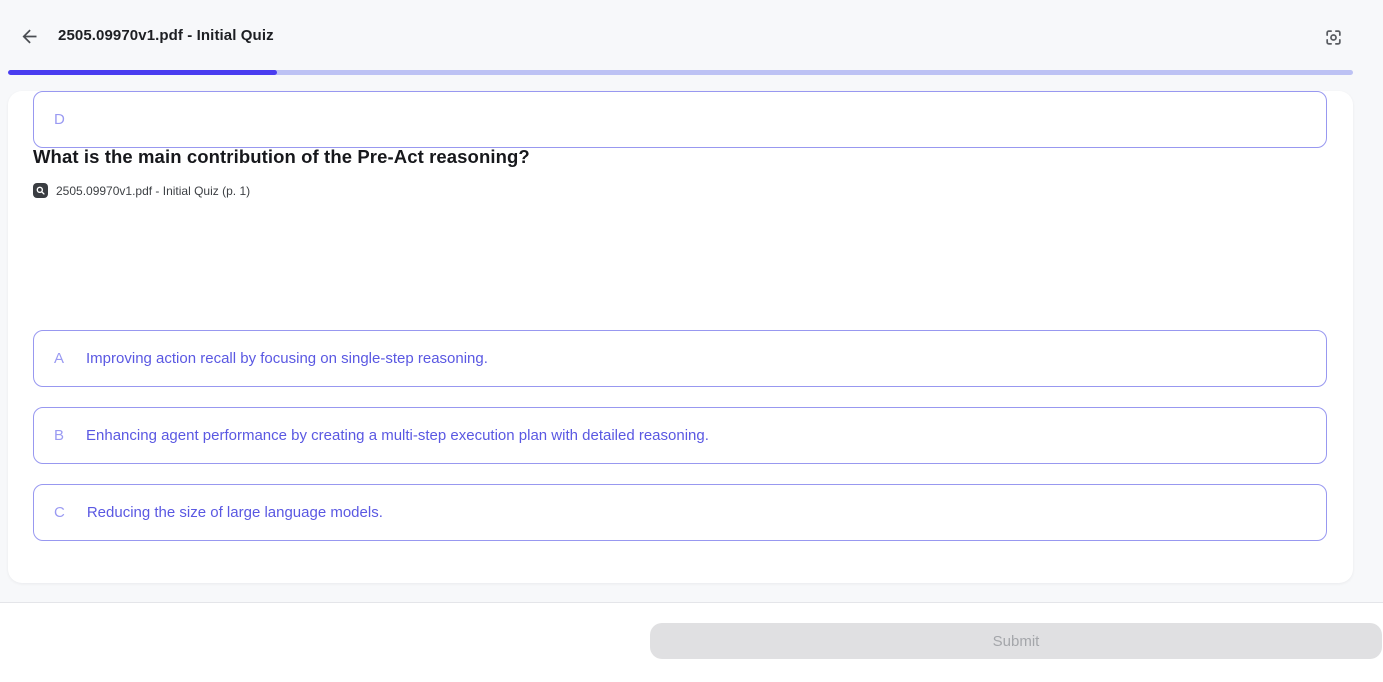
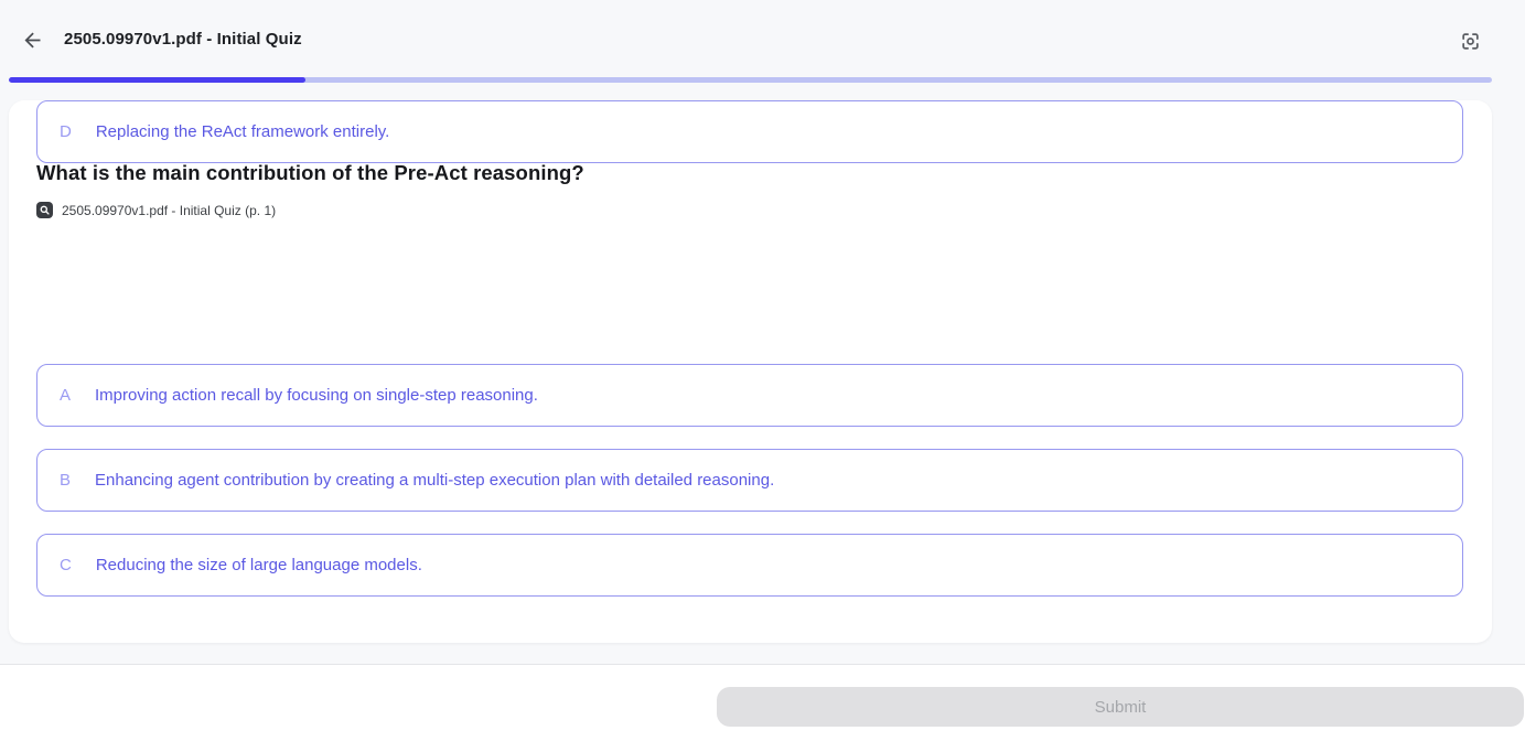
  2505.09970v1.pdf - Initial Quiz
  What is the main contribution of the Pre-Act reasoning?
  2505.09970v1.pdf - Initial Quiz (p. 1)
  A
  Improving action recall by focusing on single-step reasoning.
  B
- Enhancing agent performance by creating a multi-step execution plan with detailed reasoning.
+ Enhancing agent contribution by creating a multi-step execution plan with detailed reasoning.
  C
  Reducing the size of large language models.
  D
+ Replacing the ReAct framework entirely.
  Submit
